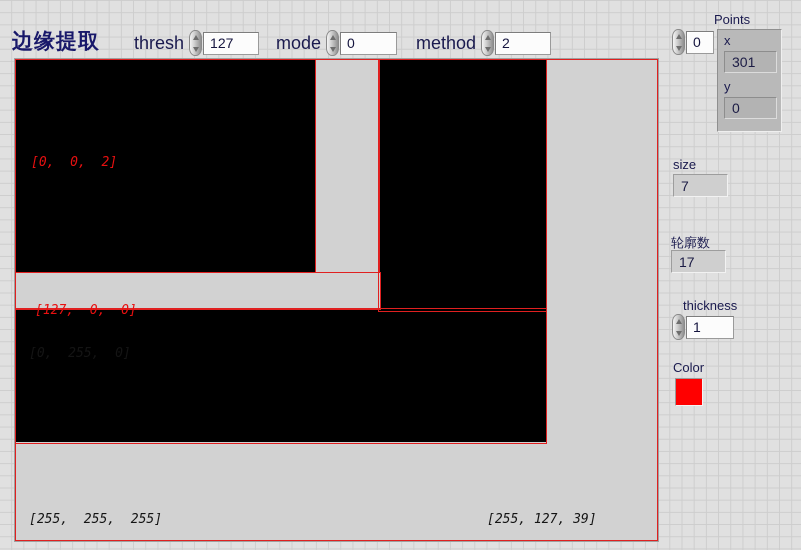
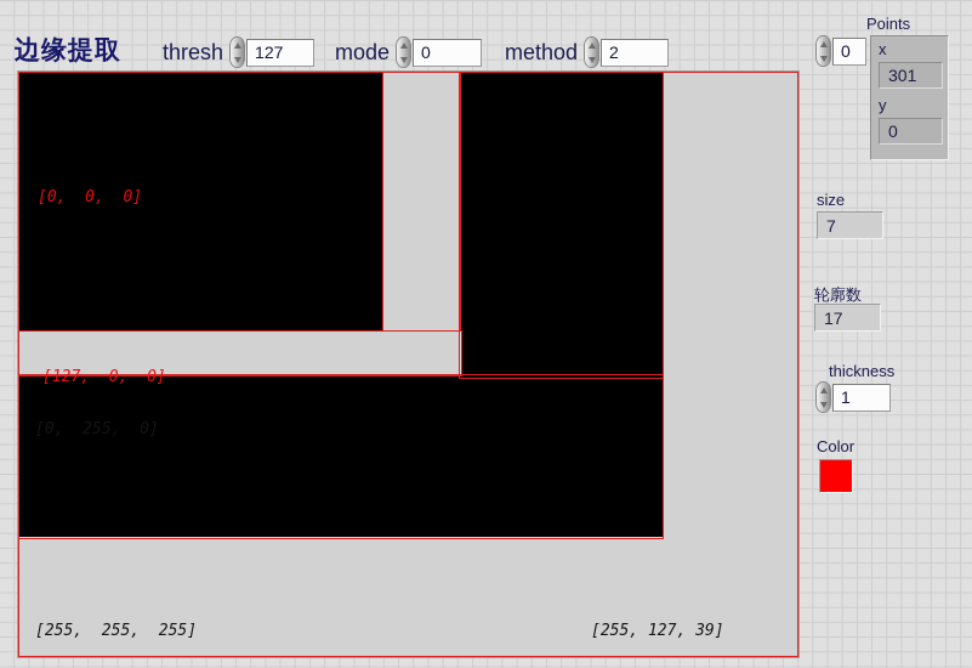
  边缘提取
  thresh
  127
  mode
  0
  method
  2
- [0, 0, 2]
+ [0, 0, 0]
  [127, 0, 0]
  [255, 255, 255]
  [255, 127, 39]
  Points
  0
  x
  301
  y
  0
  size
  7
  轮廓数
  17
  thickness
  1
  Color
